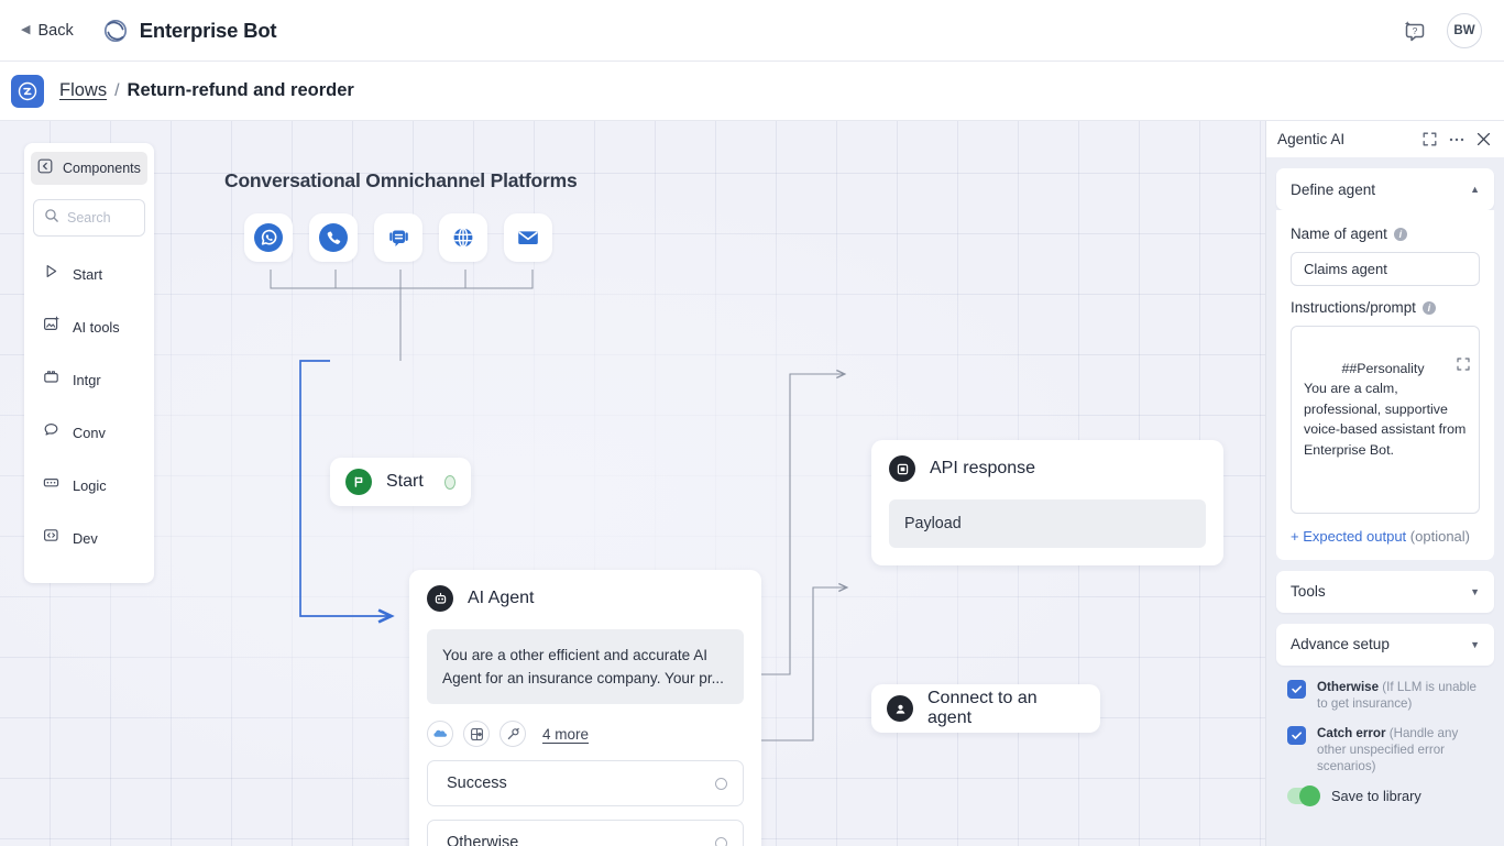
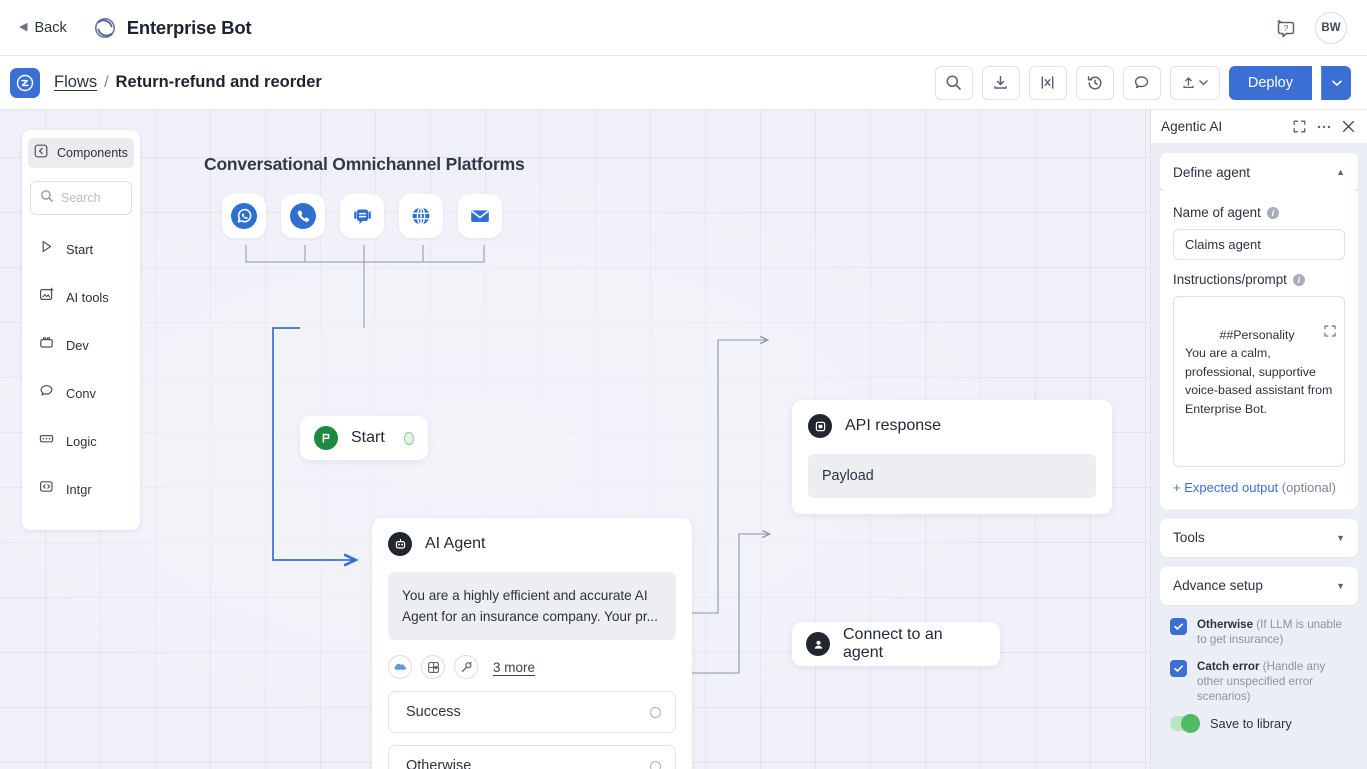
  ◀
  Back
  Enterprise Bot
  ?
  BW
  Flows
  /
  Return-refund and reorder
+ Deploy
  Components
  Search
  Start
  AI tools
- Intgr
+ Dev
  Conv
  Logic
- Dev
+ Intgr
  Conversational Omnichannel Platforms
  Start
  AI Agent
- You are a other efficient and accurate AI Agent for an insurance company. Your pr...
+ You are a highly efficient and accurate AI Agent for an insurance company. Your pr...
- 4 more
+ 3 more
  Success
  Otherwise
  API response
  Payload
  Connect to an agent
  Agentic AI
  Define agent
  ▲
  Name of agent
  i
  Claims agent
  Instructions/prompt
  i
  ##Personality
  You are a calm, professional, supportive voice-based assistant from Enterprise Bot.
  + Expected output (optional)
  Tools
  ▼
  Advance setup
  ▼
  Otherwise (If LLM is unable to get insurance)
  Catch error (Handle any other unspecified error scenarios)
  Save to library
